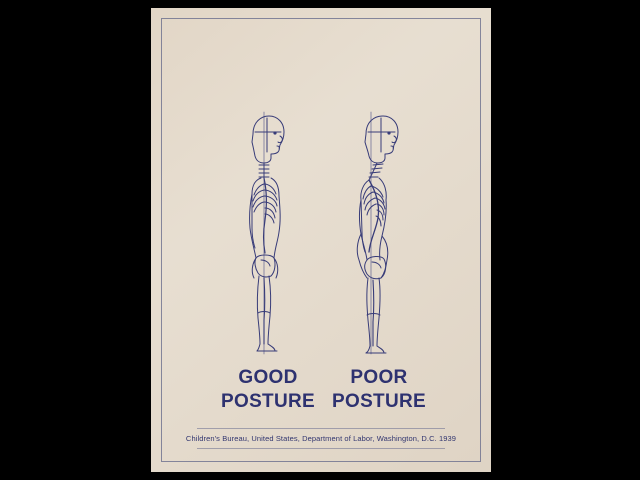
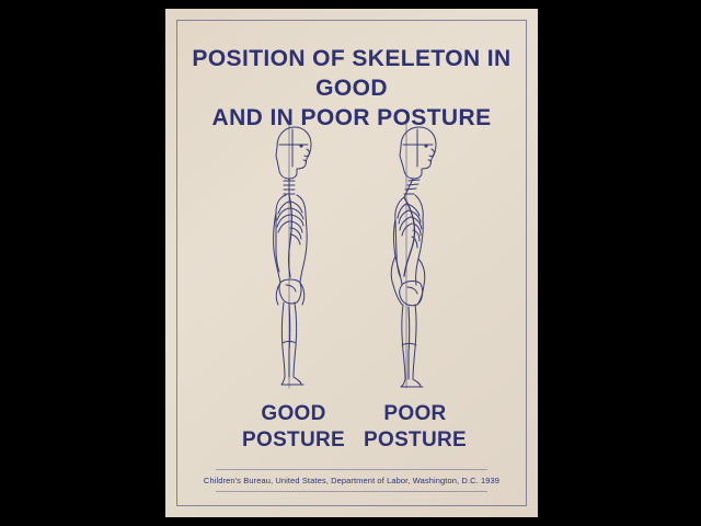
+ POSITION OF SKELETON IN GOOD
+ AND IN POOR POSTURE
  GOOD
  POSTURE
  POOR
  POSTURE
  Children's Bureau, United States, Department of Labor, Washington, D.C. 1939
